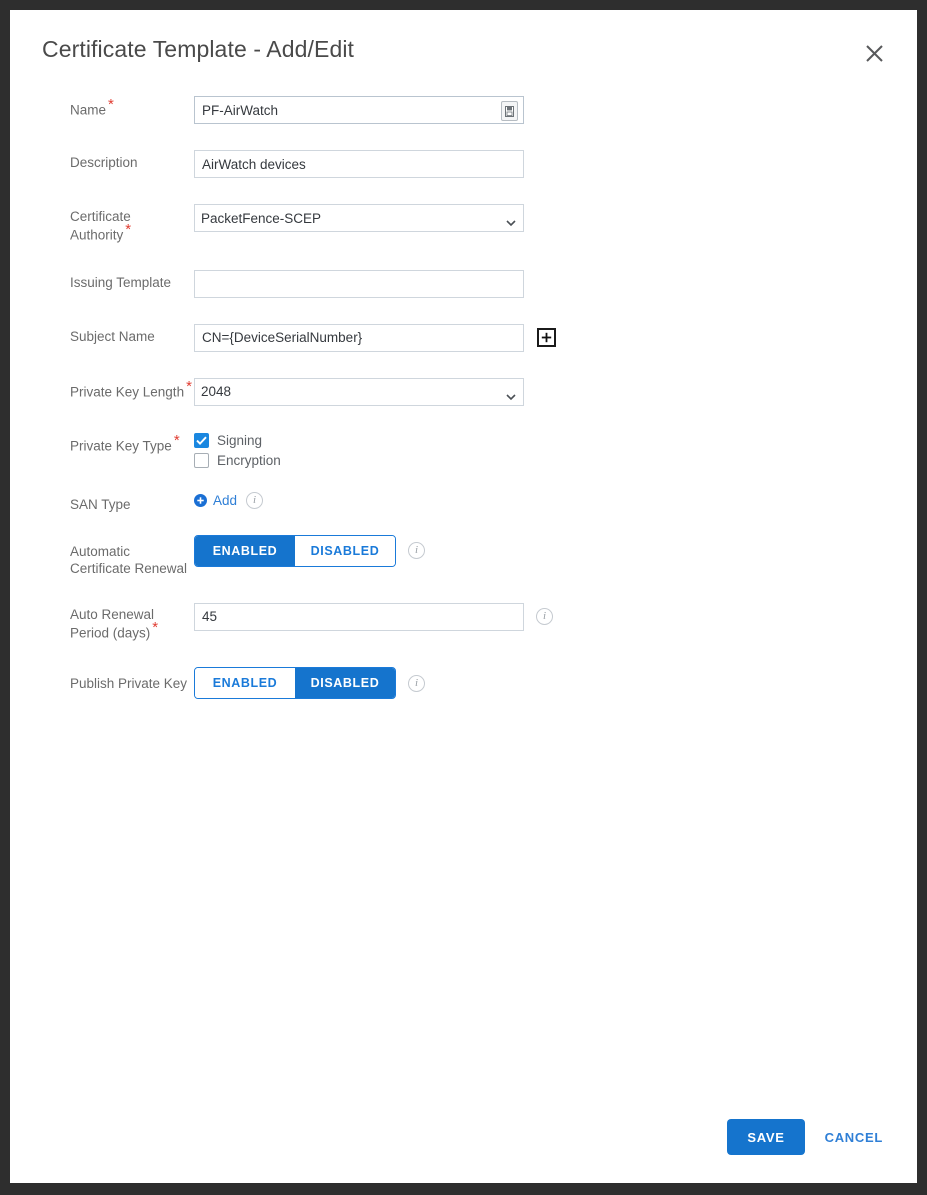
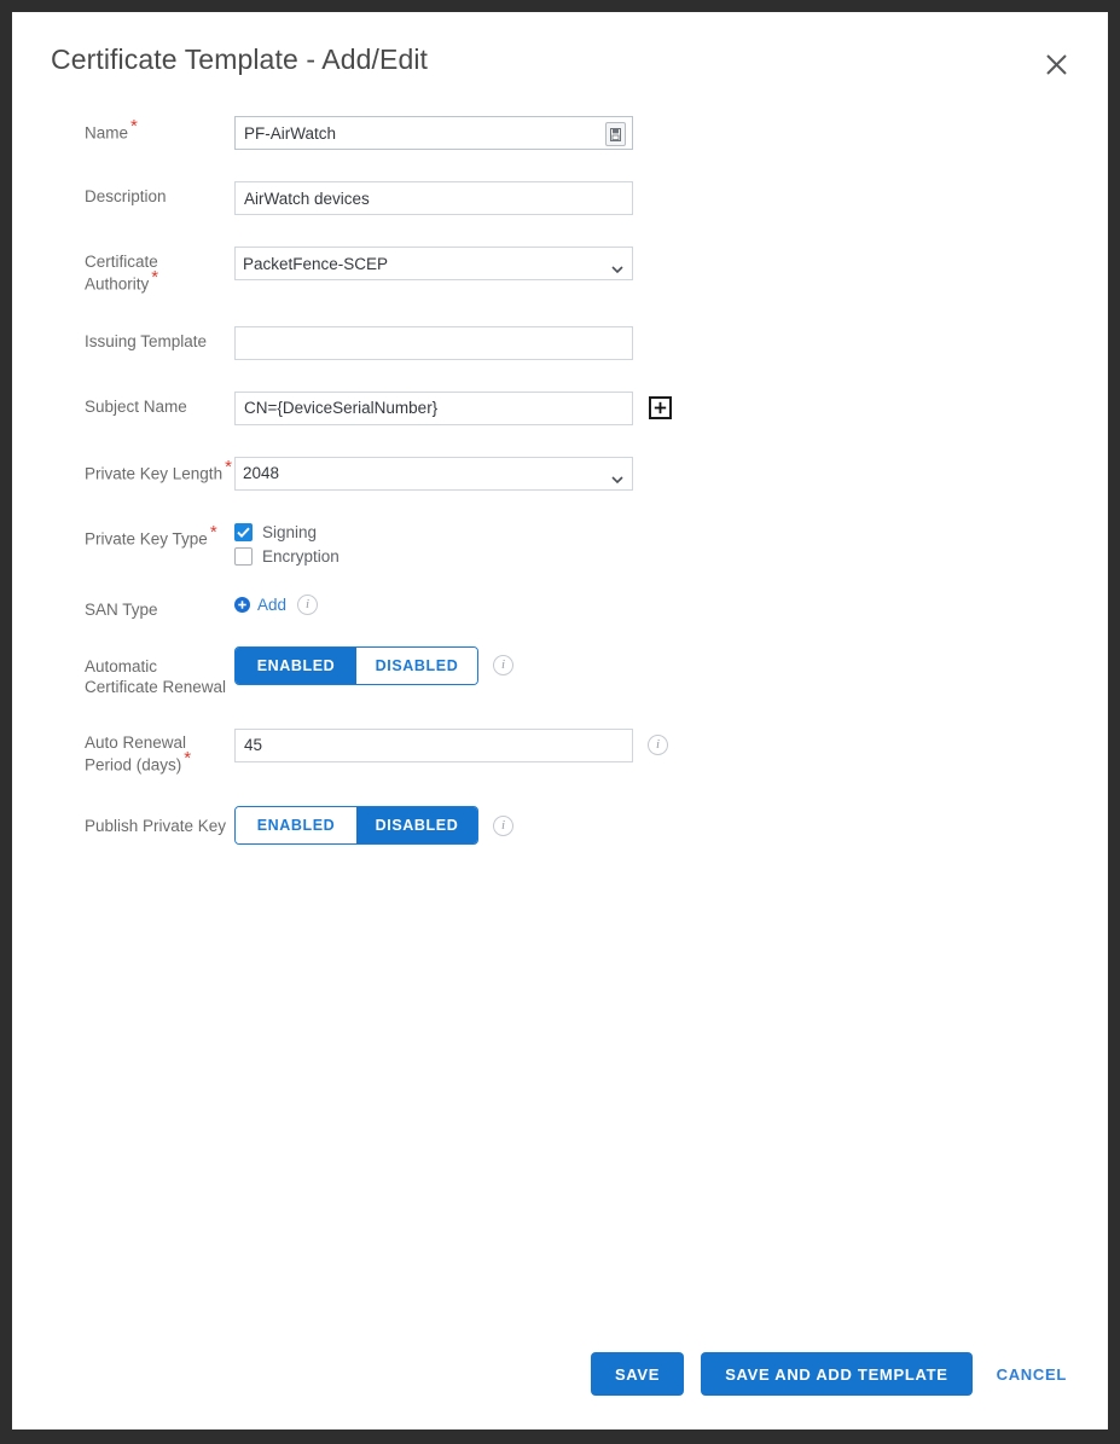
  Certificate Template - Add/Edit
  Name *
  PF-AirWatch
  Description
  AirWatch devices
  Certificate Authority *
  PacketFence-SCEP
  Issuing Template
  Subject Name
  CN={DeviceSerialNumber}
  Private Key Length *
  2048
  Private Key Type *
  Signing
  Encryption
  SAN Type
  Add
  i
  Automatic Certificate Renewal
  ENABLED
  DISABLED
  i
  Auto Renewal Period (days) *
  45
  i
  Publish Private Key
  ENABLED
  DISABLED
  i
  SAVE
+ SAVE AND ADD TEMPLATE
  CANCEL
